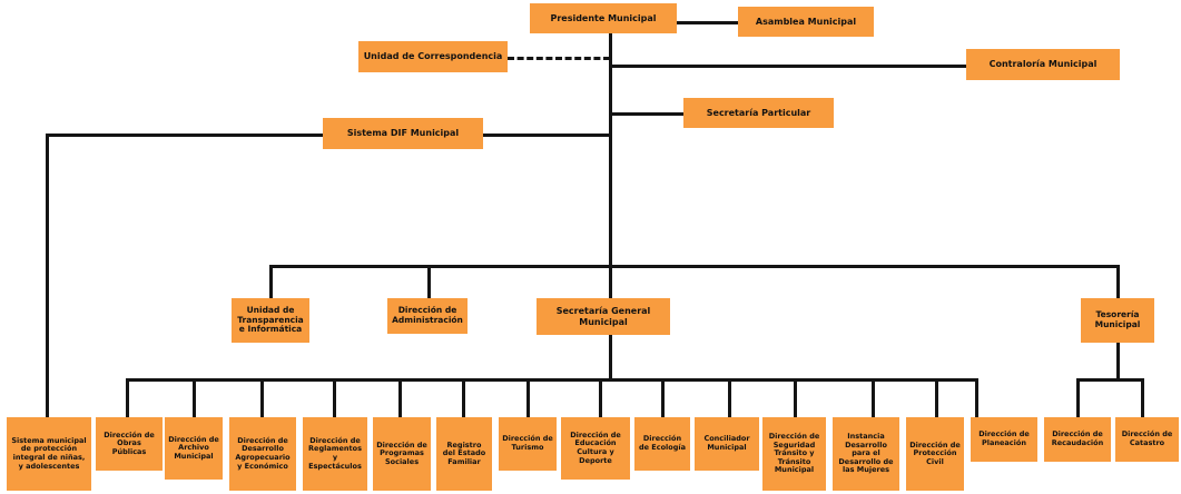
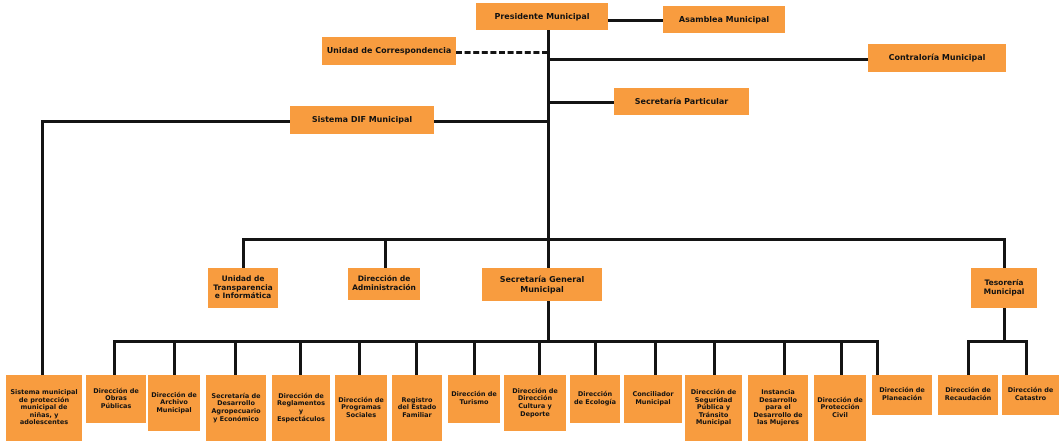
  Presidente Municipal
  Asamblea Municipal
  Unidad de Correspondencia
  Contraloría Municipal
  Secretaría Particular
  Sistema DIF Municipal
  Unidad de Transparencia e Informática
  Dirección de Administración
  Secretaría General Municipal
  Tesorería Municipal
- Sistema municipal de protección integral de niñas, y adolescentes
+ Sistema municipal de protección municipal de niñas, y adolescentes
  Dirección de Obras Públicas
  Dirección de Archivo Municipal
- Dirección de Desarrollo Agropecuario y Económico
+ Secretaría de Desarrollo Agropecuario y Económico
  Dirección de Reglamentos y Espectáculos
  Dirección de Programas Sociales
  Registro del Estado Familiar
  Dirección de Turismo
- Dirección de Educación Cultura y Deporte
+ Dirección de Dirección Cultura y Deporte
  Dirección de Ecología
  Conciliador Municipal
- Dirección de Seguridad Tránsito y Tránsito Municipal
+ Dirección de Seguridad Pública y Tránsito Municipal
  Instancia Desarrollo para el Desarrollo de las Mujeres
  Dirección de Protección Civil
  Dirección de Planeación
  Dirección de Recaudación
  Dirección de Catastro
